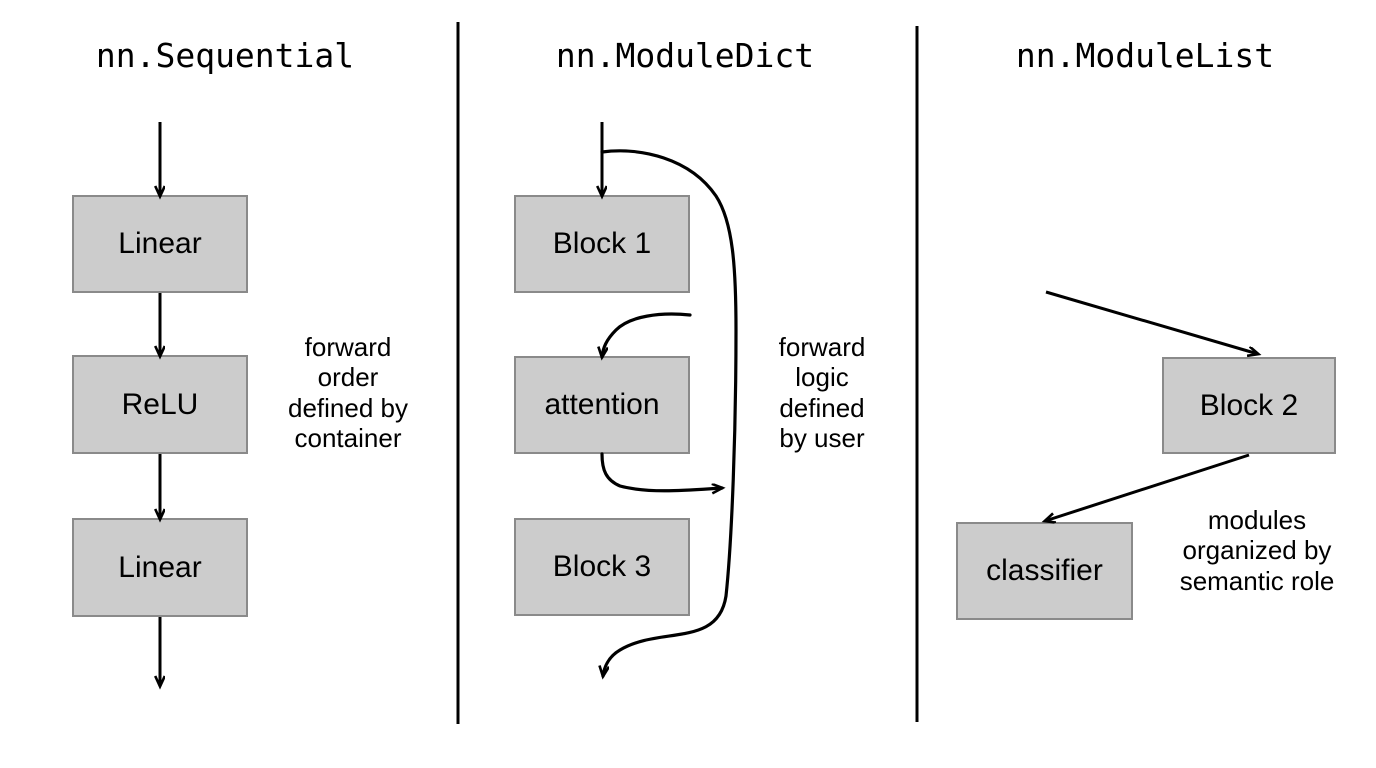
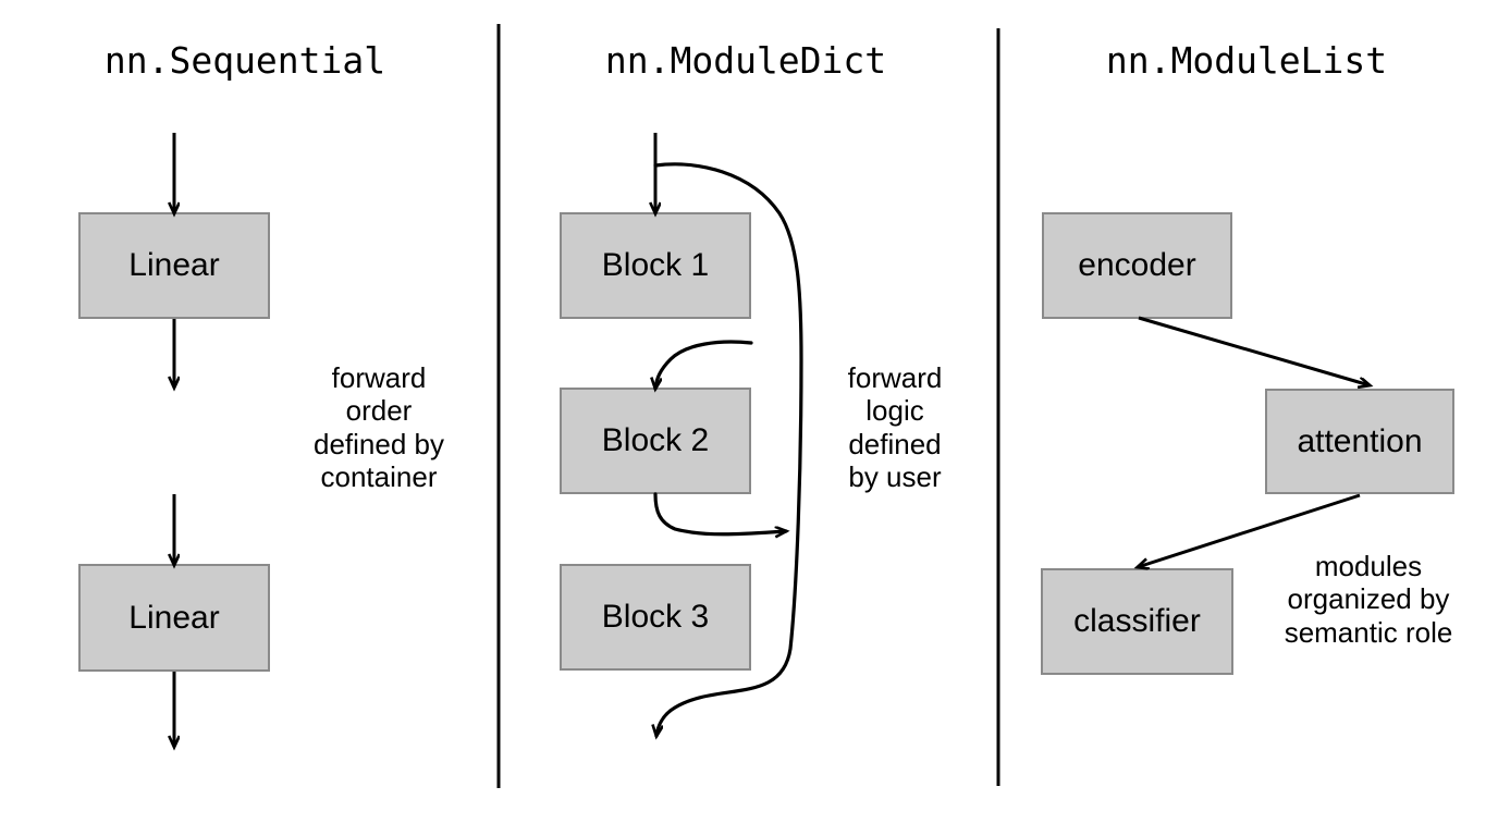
  nn.Sequential
  Linear
- ReLU
  Linear
  forward
  order
  defined by
  container
  nn.ModuleDict
  Block 1
- attention
+ Block 2
  Block 3
  forward
  logic
  defined
  by user
  nn.ModuleList
+ encoder
- Block 2
+ attention
  classifier
  modules
  organized by
  semantic role
